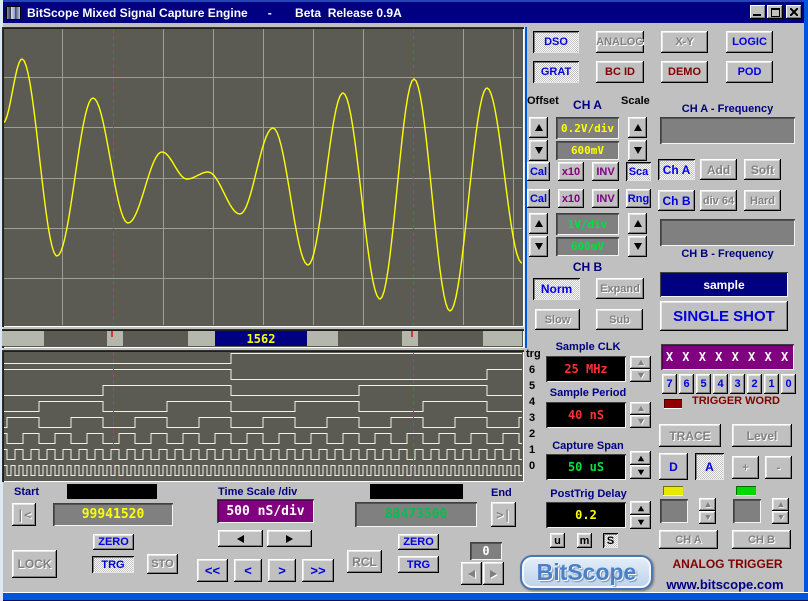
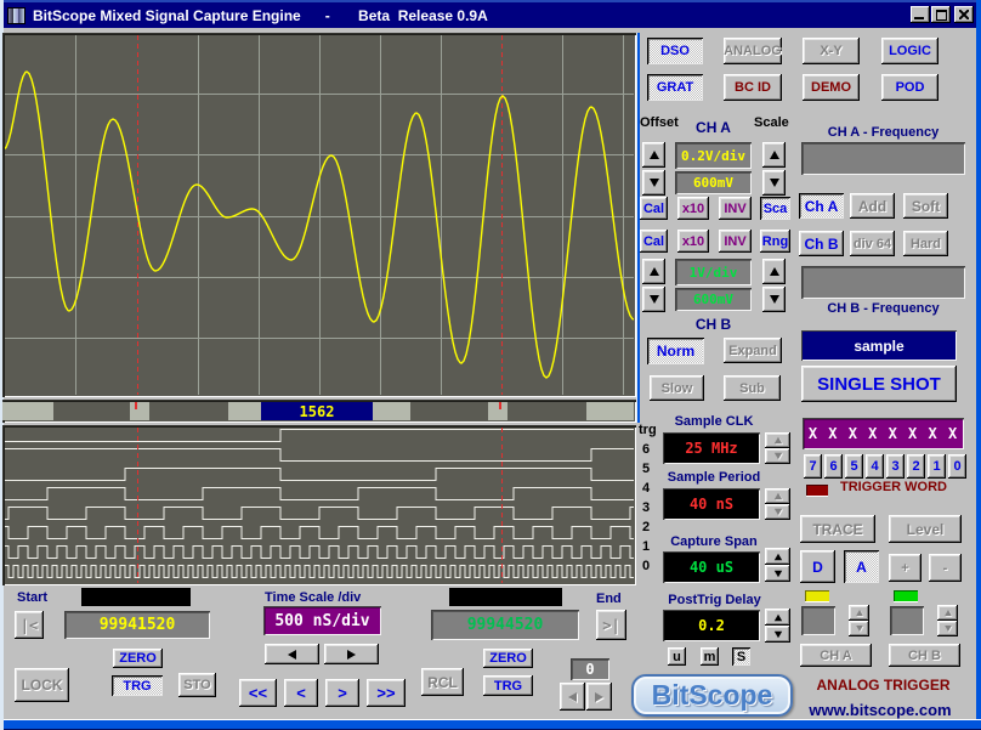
  BitScope Mixed Signal Capture Engine - Beta Release 0.9A
  1562
  trg
  6
  5
  4
  3
  2
  1
  0
  DSO
  ANALOG
  X-Y
  LOGIC
  GRAT
  BC ID
  DEMO
  POD
  Offset
  CH A
  Scale
  0.2V/div
  600mV
  CH A - Frequency
  Cal
  x10
  INV
  Sca
  Cal
  x10
  INV
  Rng
  Ch A
  Add
  Soft
  Ch B
  div 64
  Hard
  1V/div
  600mV
  CH B - Frequency
  CH B
  Norm
  Expand
  Slow
  Sub
  sample
  SINGLE SHOT
  Sample CLK
  25 MHz
  Sample Period
  40 nS
  Capture Span
- 50 uS
+ 40 uS
  PostTrig Delay
  0.2
  u
  m
  S
  X X X X X X X X
  7
  6
  5
  4
  3
  2
  1
  0
  TRIGGER WORD
  TRACE
  Level
  D
  A
  +
  -
  CH A
  CH B
  ANALOG TRIGGER
  www.bitscope.com
  BitScope
  Start
  |<
  99941520
  ZERO
  TRG
  LOCK
  STO
  Time Scale /div
  500 nS/div
  <<
  <
  >
  >>
  RCL
- 88473500
+ 99944520
  End
  >|
  ZERO
  TRG
  0
